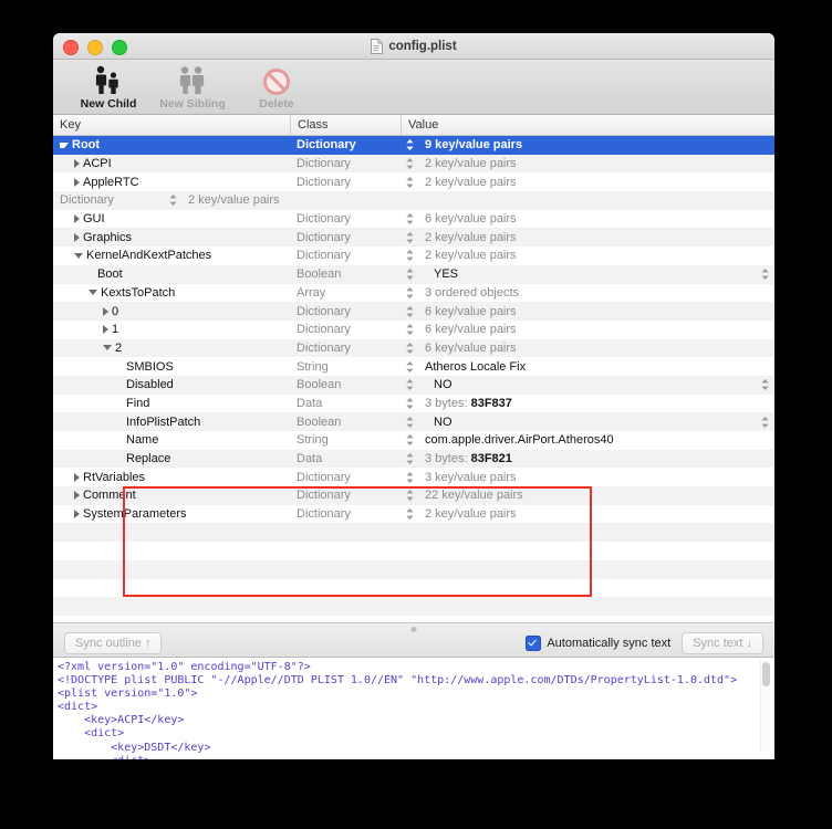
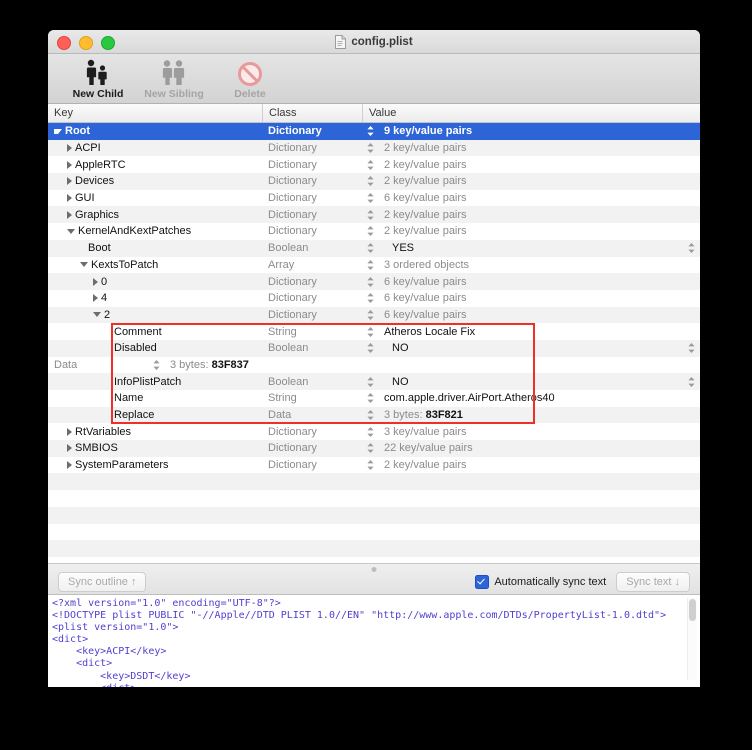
  config.plist
  New Child
  New Sibling
  Delete
  Key
  Class
  Value
  Root
  Dictionary
  9 key/value pairs
  ACPI
  Dictionary
  2 key/value pairs
  AppleRTC
  Dictionary
  2 key/value pairs
+ Devices
  Dictionary
  2 key/value pairs
  GUI
  Dictionary
  6 key/value pairs
  Graphics
  Dictionary
  2 key/value pairs
  KernelAndKextPatches
  Dictionary
  2 key/value pairs
  Boot
  Boolean
  YES
  KextsToPatch
  Array
  3 ordered objects
  0
  Dictionary
  6 key/value pairs
- 1
+ 4
  Dictionary
  6 key/value pairs
  2
  Dictionary
  6 key/value pairs
- SMBIOS
+ Comment
  String
  Atheros Locale Fix
  Disabled
  Boolean
  NO
- Find
  Data
  3 bytes: 83F837
  InfoPlistPatch
  Boolean
  NO
  Name
  String
  com.apple.driver.AirPort.Atheros40
  Replace
  Data
  3 bytes: 83F821
  RtVariables
  Dictionary
  3 key/value pairs
- Comment
+ SMBIOS
  Dictionary
  22 key/value pairs
  SystemParameters
  Dictionary
  2 key/value pairs
  Sync outline ↑
  Automatically sync text
  Sync text ↓
  <?xml version="1.0" encoding="UTF-8"?>
  <!DOCTYPE plist PUBLIC "-//Apple//DTD PLIST 1.0//EN" "http://www.apple.com/DTDs/PropertyList-1.0.dtd">
  <plist version="1.0">
  <dict>
  <key>ACPI</key>
  <dict>
  <key>DSDT</key>
